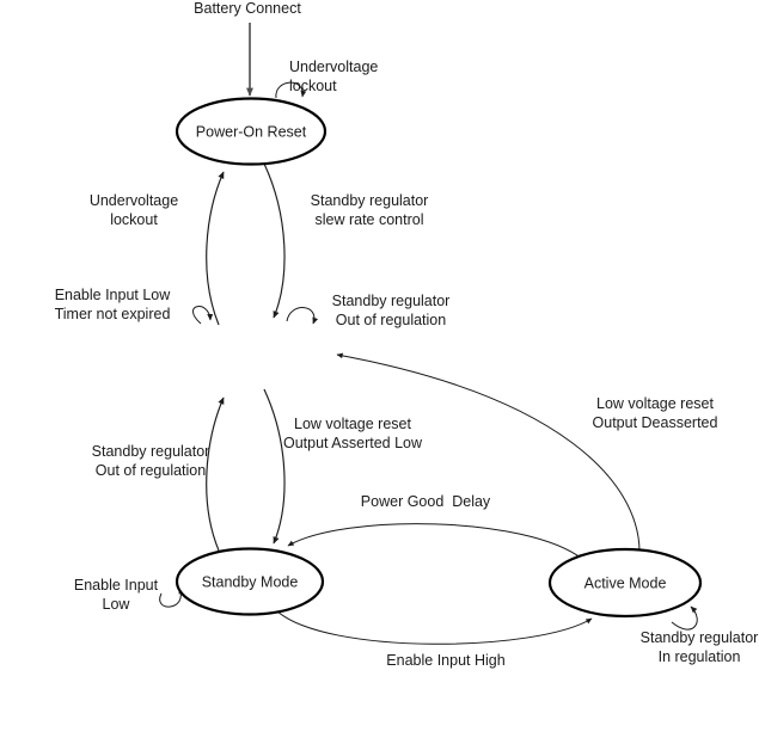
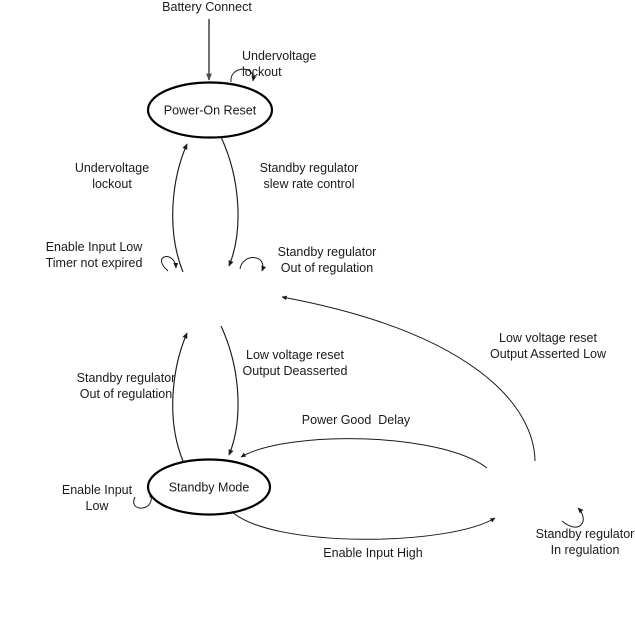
  Power-On Reset
  Standby Mode
- Active Mode
  Battery Connect
  Undervoltage
  lockout
  Undervoltage
  lockout
  Standby regulator
  slew rate control
  Enable Input Low
  Timer not expired
  Standby regulator
  Out of regulation
  Standby regulator
  Out of regulation
  Low voltage reset
- Output Asserted Low
+ Output Deasserted
  Low voltage reset
- Output Deasserted
+ Output Asserted Low
  Power Good Delay
  Enable Input High
  Enable Input
  Low
  Standby regulator
  In regulation
